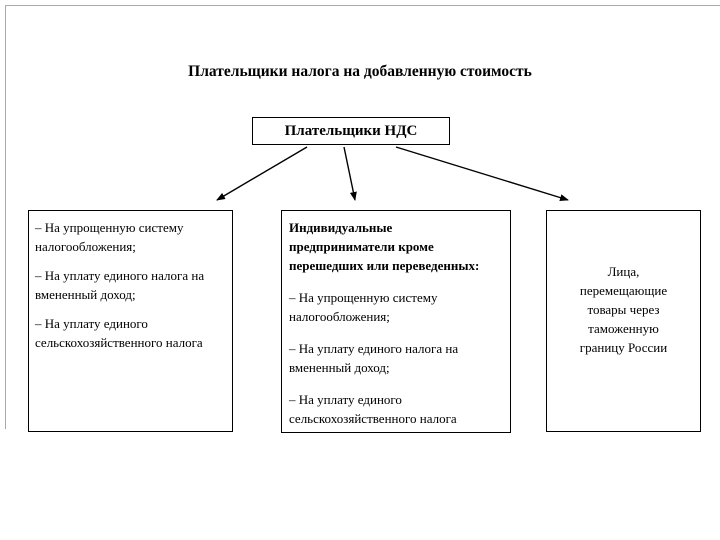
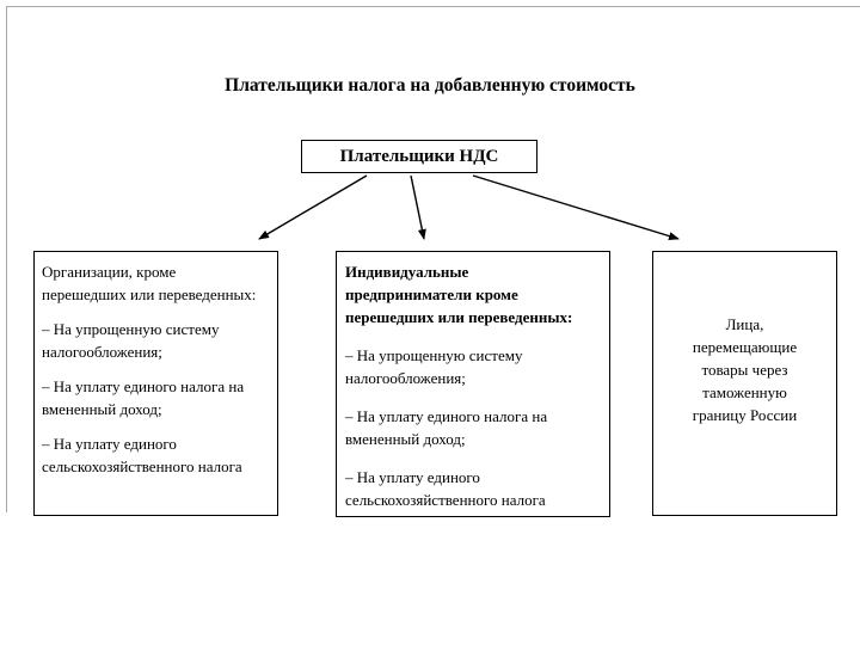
  Плательщики налога на добавленную стоимость
  Плательщики НДС
+ Организации, кроме перешедших или переведенных:
  – На упрощенную систему налогообложения;
  – На уплату единого налога на вмененный доход;
  – На уплату единого сельскохозяйственного налога
  Индивидуальные предприниматели кроме перешедших или переведенных:
  – На упрощенную систему налогообложения;
  – На уплату единого налога на вмененный доход;
  – На уплату единого сельскохозяйственного налога
  Лица, перемещающие товары через таможенную границу России
